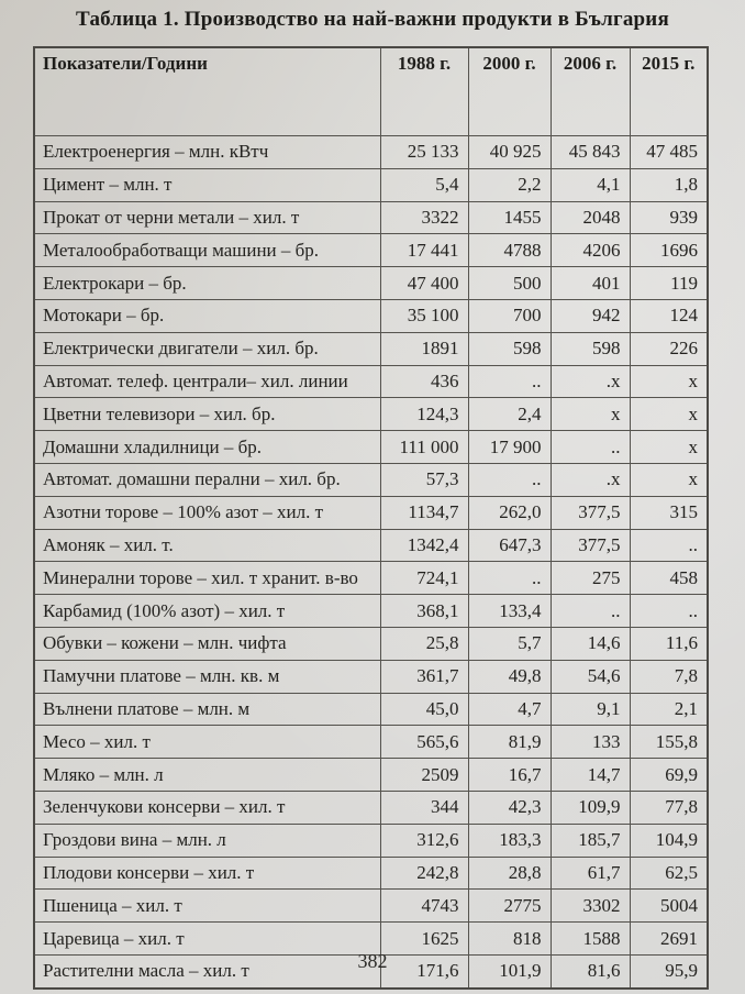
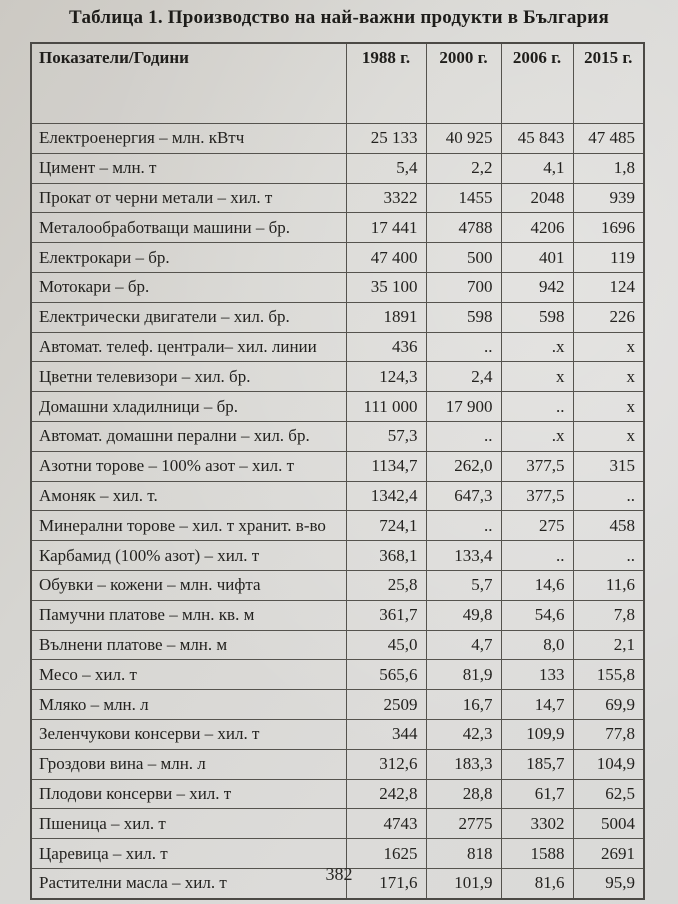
  Таблица 1. Производство на най-важни продукти в България
  Показатели/Години	1988 г.	2000 г.	2006 г.	2015 г.
  Електроенергия – млн. кВтч	25 133	40 925	45 843	47 485
  Цимент – млн. т	5,4	2,2	4,1	1,8
  Прокат от черни метали – хил. т	3322	1455	2048	939
  Металообработващи машини – бр.	17 441	4788	4206	1696
  Електрокари – бр.	47 400	500	401	119
  Мотокари – бр.	35 100	700	942	124
  Електрически двигатели – хил. бр.	1891	598	598	226
  Автомат. телеф. централи– хил. линии	436	..	.x	x
  Цветни телевизори – хил. бр.	124,3	2,4	x	x
  Домашни хладилници – бр.	111 000	17 900	..	x
  Автомат. домашни перални – хил. бр.	57,3	..	.x	x
  Азотни торове – 100% азот – хил. т	1134,7	262,0	377,5	315
  Амоняк – хил. т.	1342,4	647,3	377,5	..
  Минерални торове – хил. т хранит. в-во	724,1	..	275	458
  Карбамид (100% азот) – хил. т	368,1	133,4	..	..
  Обувки – кожени – млн. чифта	25,8	5,7	14,6	11,6
  Памучни платове – млн. кв. м	361,7	49,8	54,6	7,8
- Вълнени платове – млн. м	45,0	4,7	9,1	2,1
+ Вълнени платове – млн. м	45,0	4,7	8,0	2,1
  Месо – хил. т	565,6	81,9	133	155,8
  Мляко – млн. л	2509	16,7	14,7	69,9
  Зеленчукови консерви – хил. т	344	42,3	109,9	77,8
  Гроздови вина – млн. л	312,6	183,3	185,7	104,9
  Плодови консерви – хил. т	242,8	28,8	61,7	62,5
  Пшеница – хил. т	4743	2775	3302	5004
  Царевица – хил. т	1625	818	1588	2691
  Растителни масла – хил. т	171,6	101,9	81,6	95,9
  382
